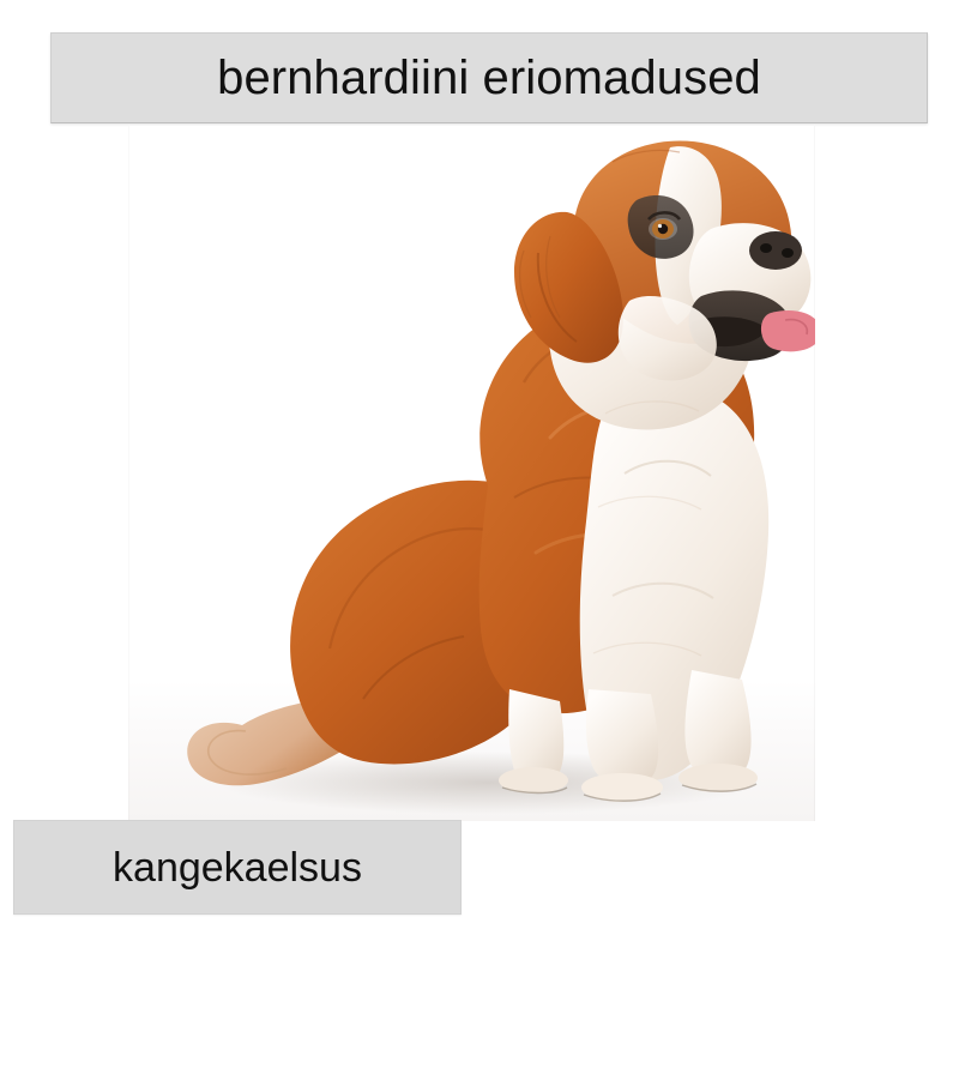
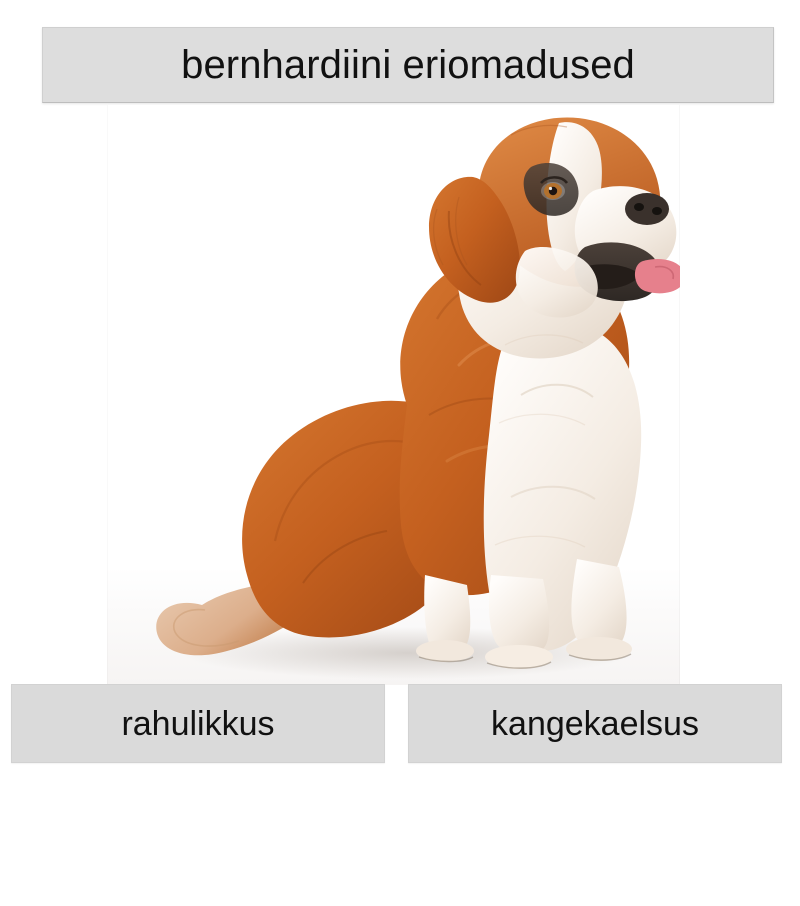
  bernhardiini eriomadused
+ rahulikkus
  kangekaelsus
